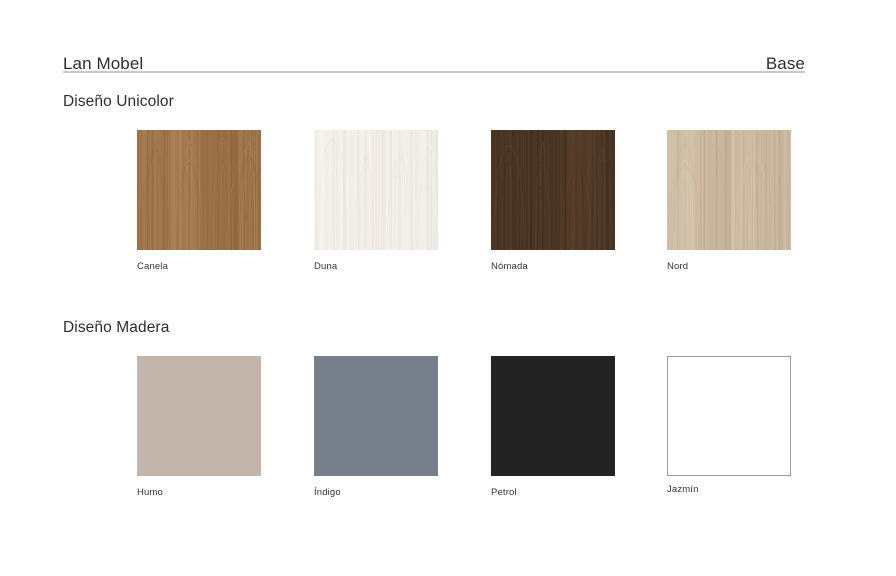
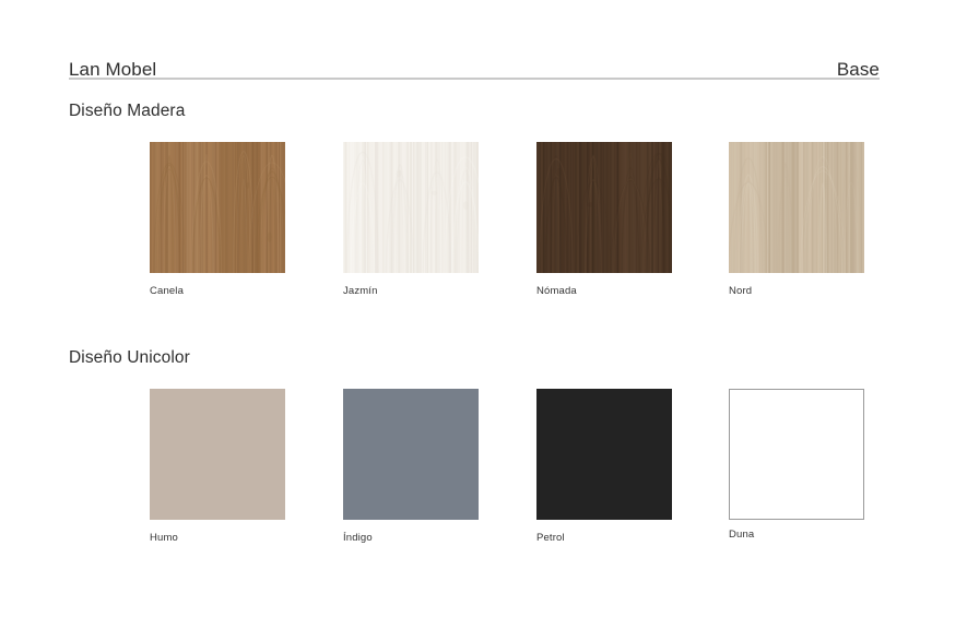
  Lan Mobel
  Base
- Diseño Unicolor
+ Diseño Madera
  Canela
- Duna
+ Jazmín
  Nómada
  Nord
- Diseño Madera
+ Diseño Unicolor
  Humo
  Índigo
  Petrol
- Jazmín
+ Duna
